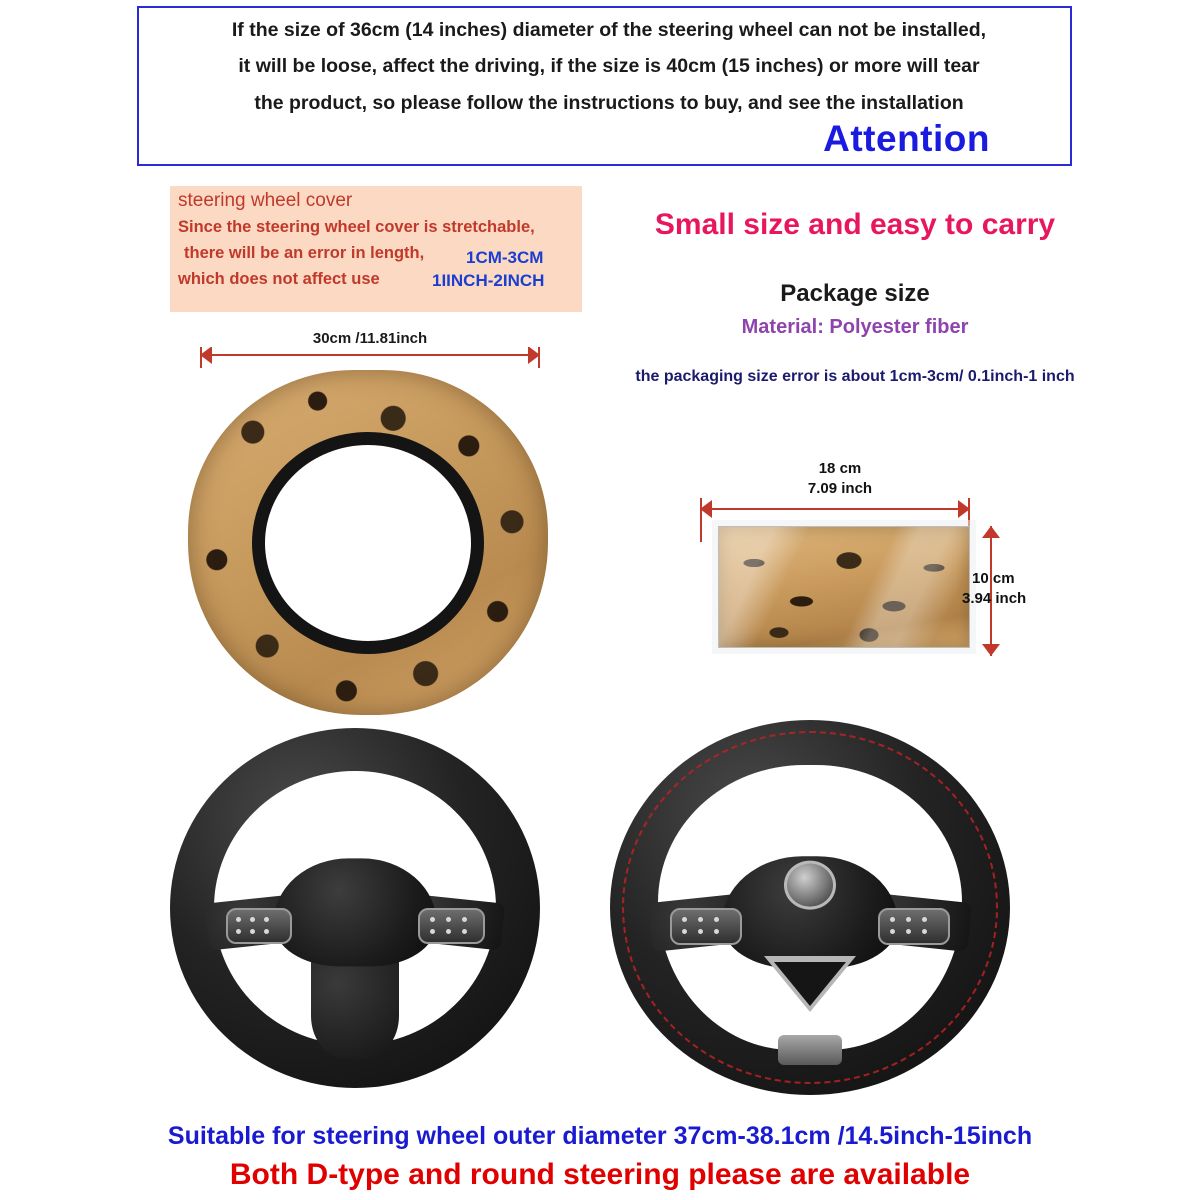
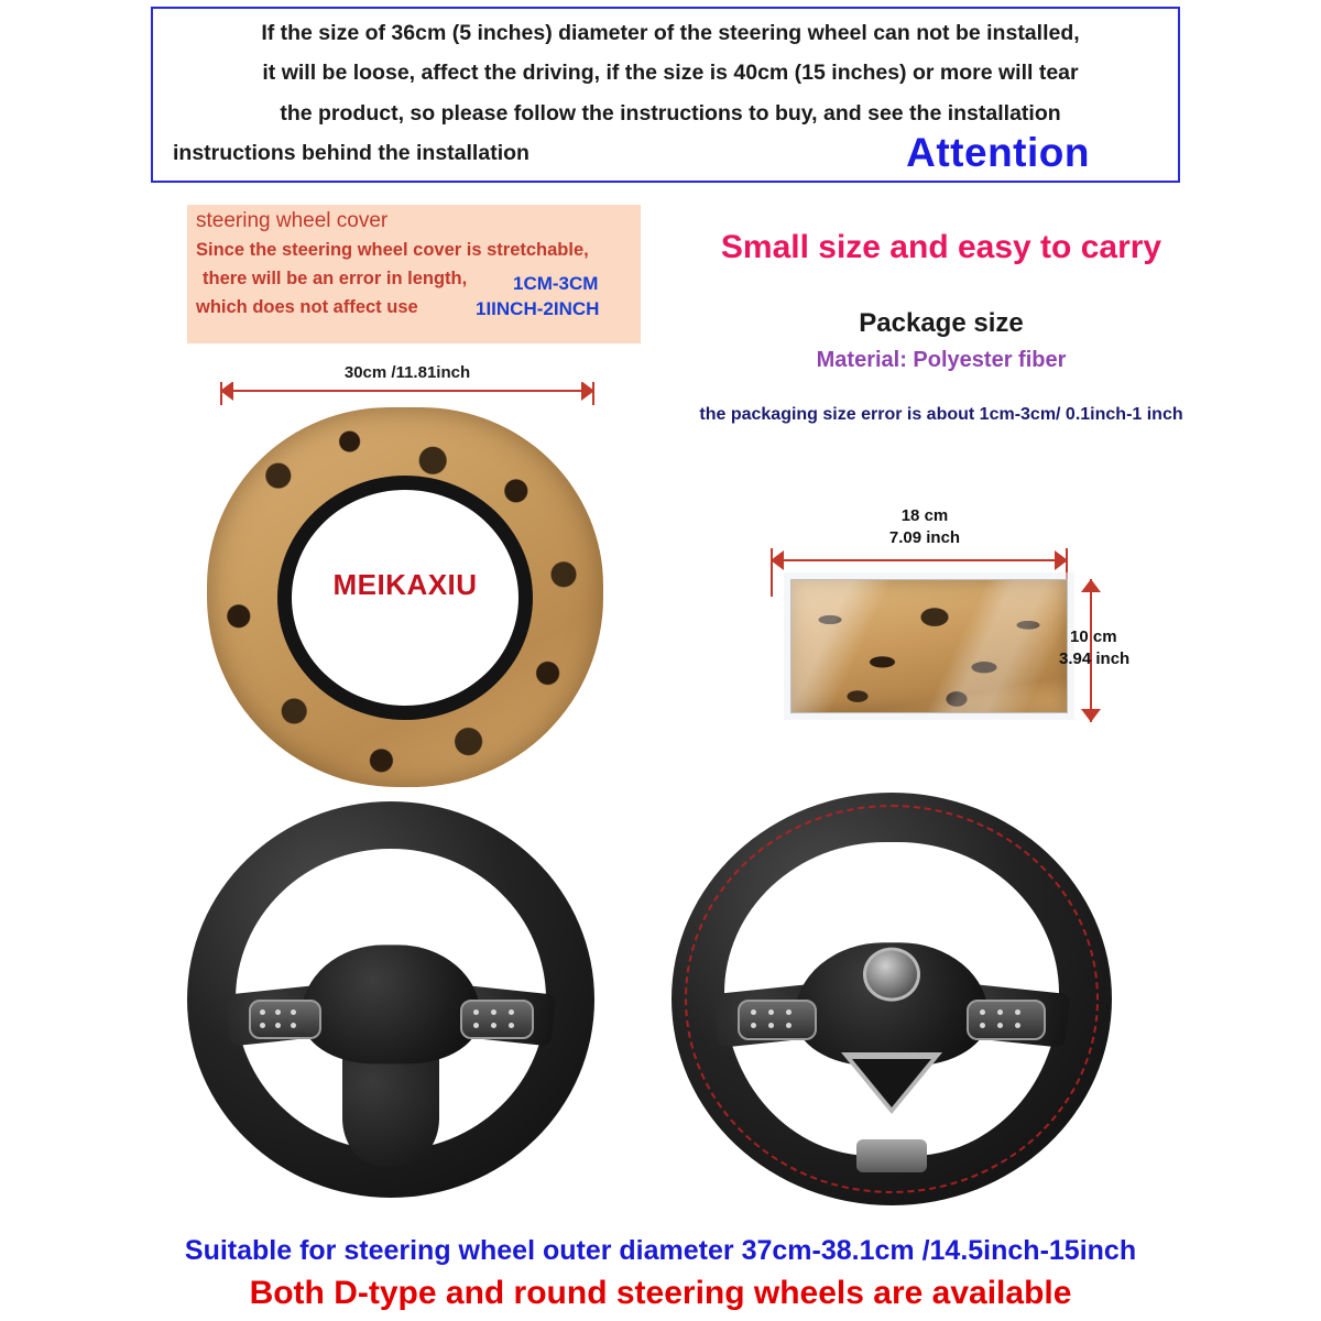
- If the size of 36cm (14 inches) diameter of the steering wheel can not be installed,
+ If the size of 36cm (5 inches) diameter of the steering wheel can not be installed,
  it will be loose, affect the driving, if the size is 40cm (15 inches) or more will tear
  the product, so please follow the instructions to buy, and see the installation
+ instructions behind the installation
  Attention
  steering wheel cover
  Since the steering wheel cover is stretchable,
  there will be an error in length,
  which does not affect use
  1CM-3CM
  1IINCH-2INCH
  Small size and easy to carry
  Package size
  Material: Polyester fiber
  the packaging size error is about 1cm-3cm/ 0.1inch-1 inch
  30cm /11.81inch
+ MEIKAXIU
  18 cm
  7.09 inch
  10 cm
  3.94 inch
  Suitable for steering wheel outer diameter 37cm-38.1cm /14.5inch-15inch
- Both D-type and round steering please are available
+ Both D-type and round steering wheels are available
